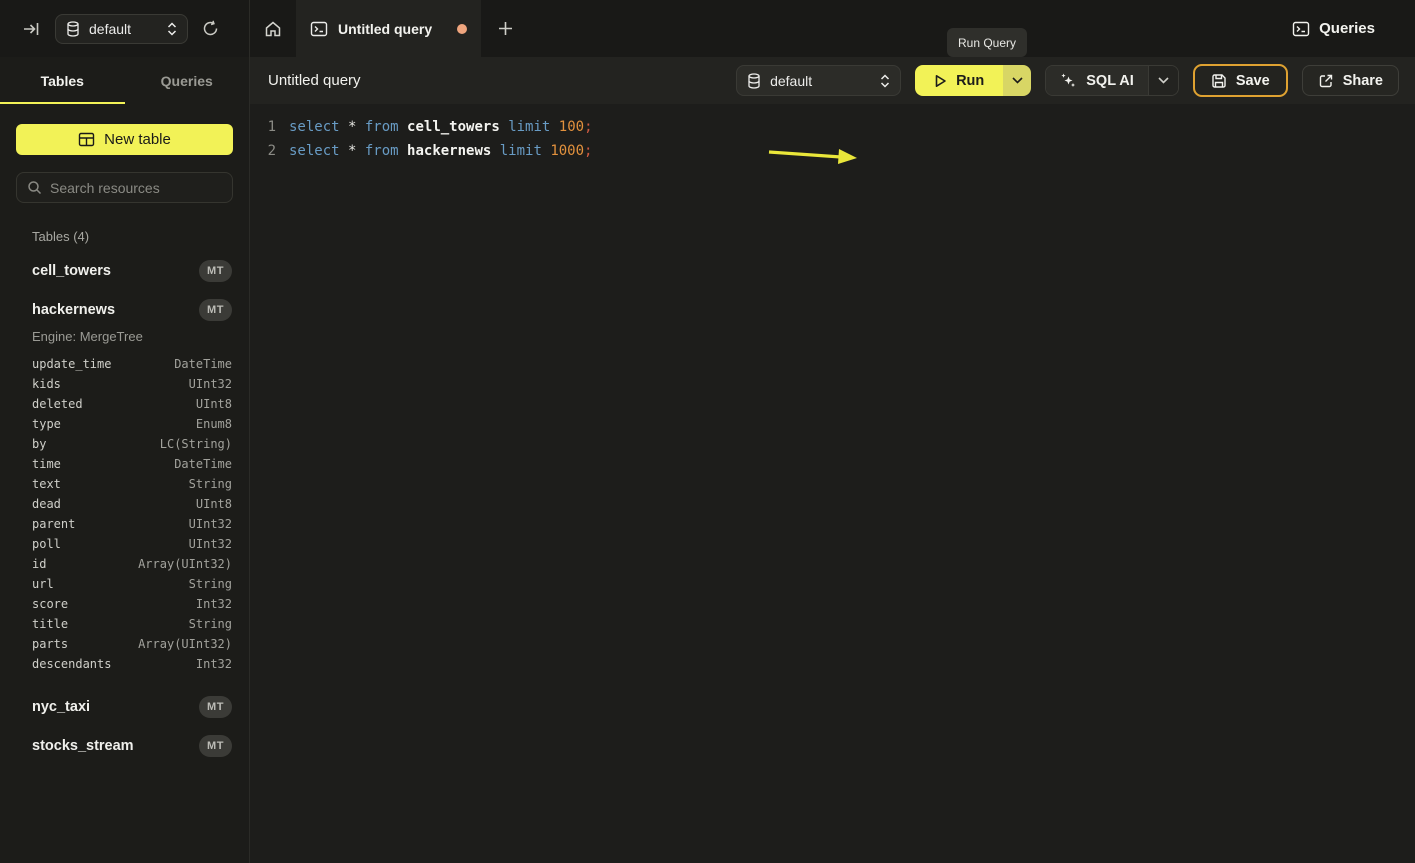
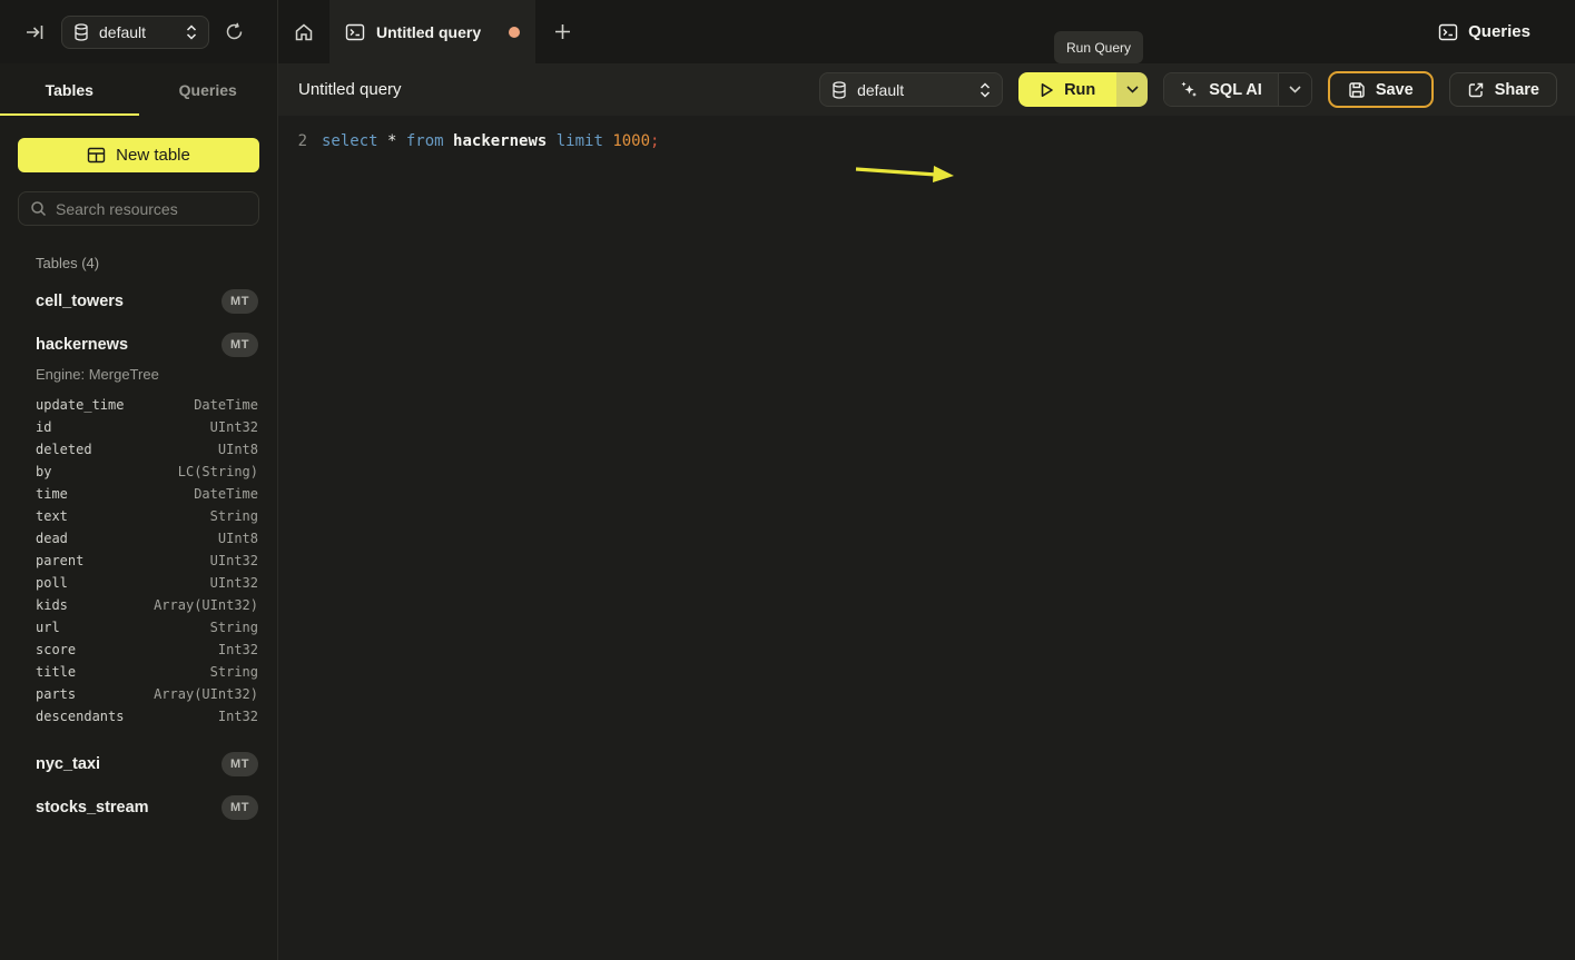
  default
  Untitled query
  Queries
  Run Query
  Tables
  Queries
  New table
  Search resources
  Tables (4)
  cell_towers
  MT
  hackernews
  MT
  Engine: MergeTree
  update_time
  DateTime
- kids
+ id
  UInt32
  deleted
  UInt8
- type
- Enum8
  by
  LC(String)
  time
  DateTime
  text
  String
  dead
  UInt8
  parent
  UInt32
  poll
  UInt32
- id
+ kids
  Array(UInt32)
  url
  String
  score
  Int32
  title
  String
  parts
  Array(UInt32)
  descendants
  Int32
  nyc_taxi
  MT
  stocks_stream
  MT
  Untitled query
  default
  Run
  SQL AI
  Save
  Share
- 1
- select * from cell_towers limit 100;
  2
  select * from hackernews limit 1000;
